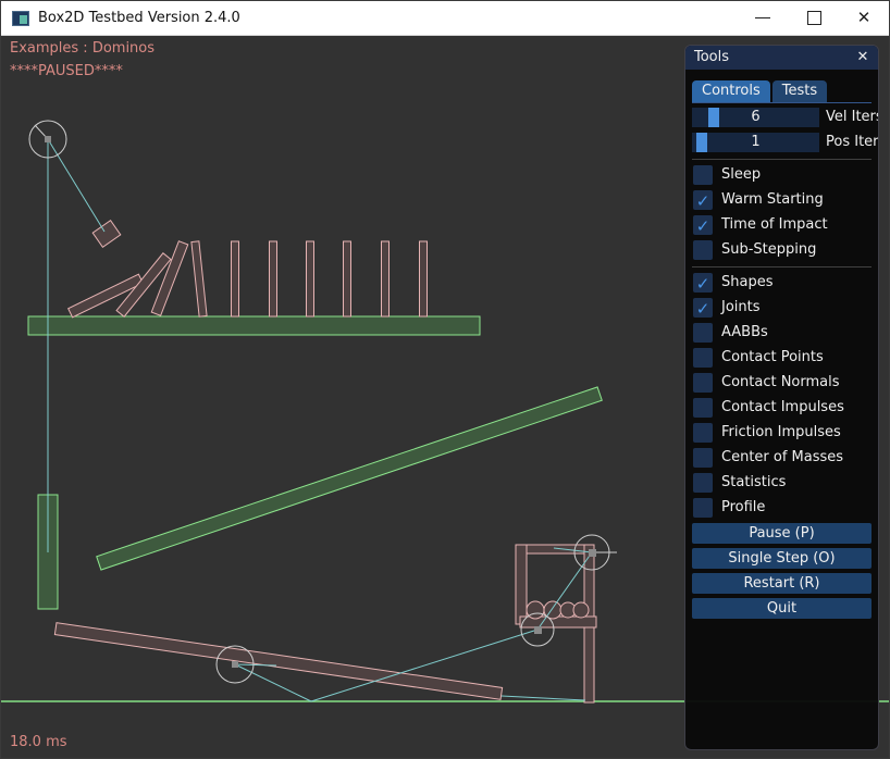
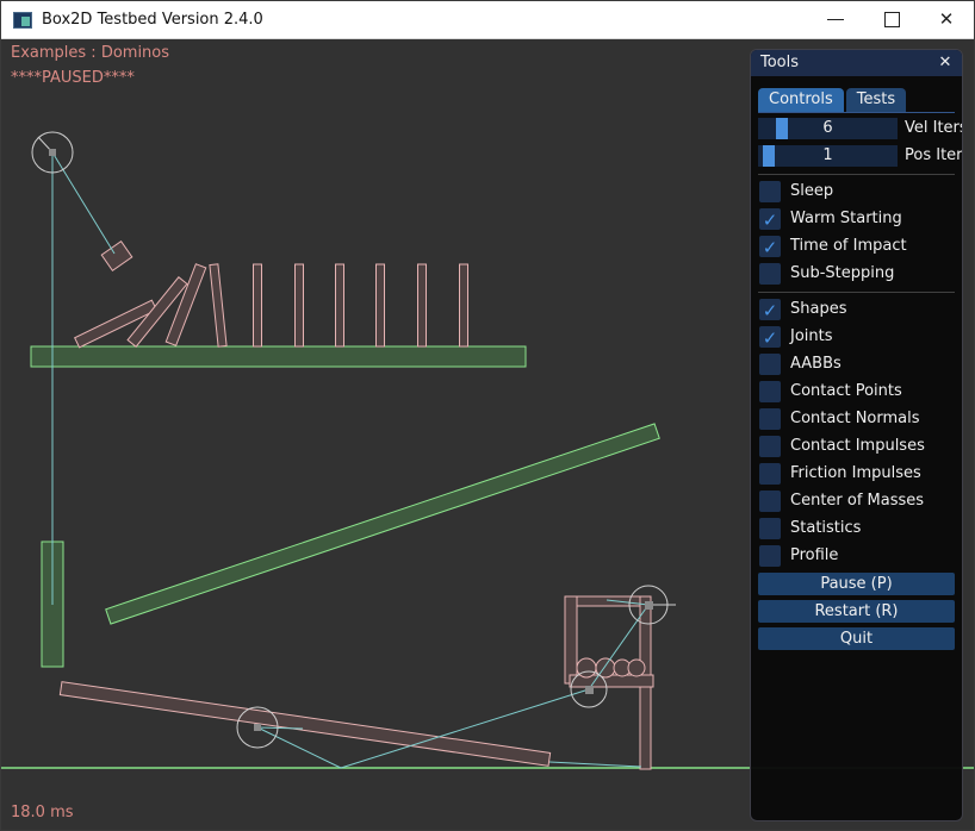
  Box2D Testbed Version 2.4.0
  ✕
  Examples : Dominos
  ****PAUSED****
  18.0 ms
  Tools
  ✕
  Controls
  Tests
  6
  Vel Iter
  1
  Pos Iter
  Sleep
  ✓
  Warm Starting
  ✓
  Time of Impact
  Sub-Stepping
  ✓
  Shapes
  ✓
  Joints
  AABBs
  Contact Points
  Contact Normals
  Contact Impulses
  Friction Impulses
  Center of Masses
  Statistics
  Profile
  Pause (P)
- Single Step (O)
  Restart (R)
  Quit
